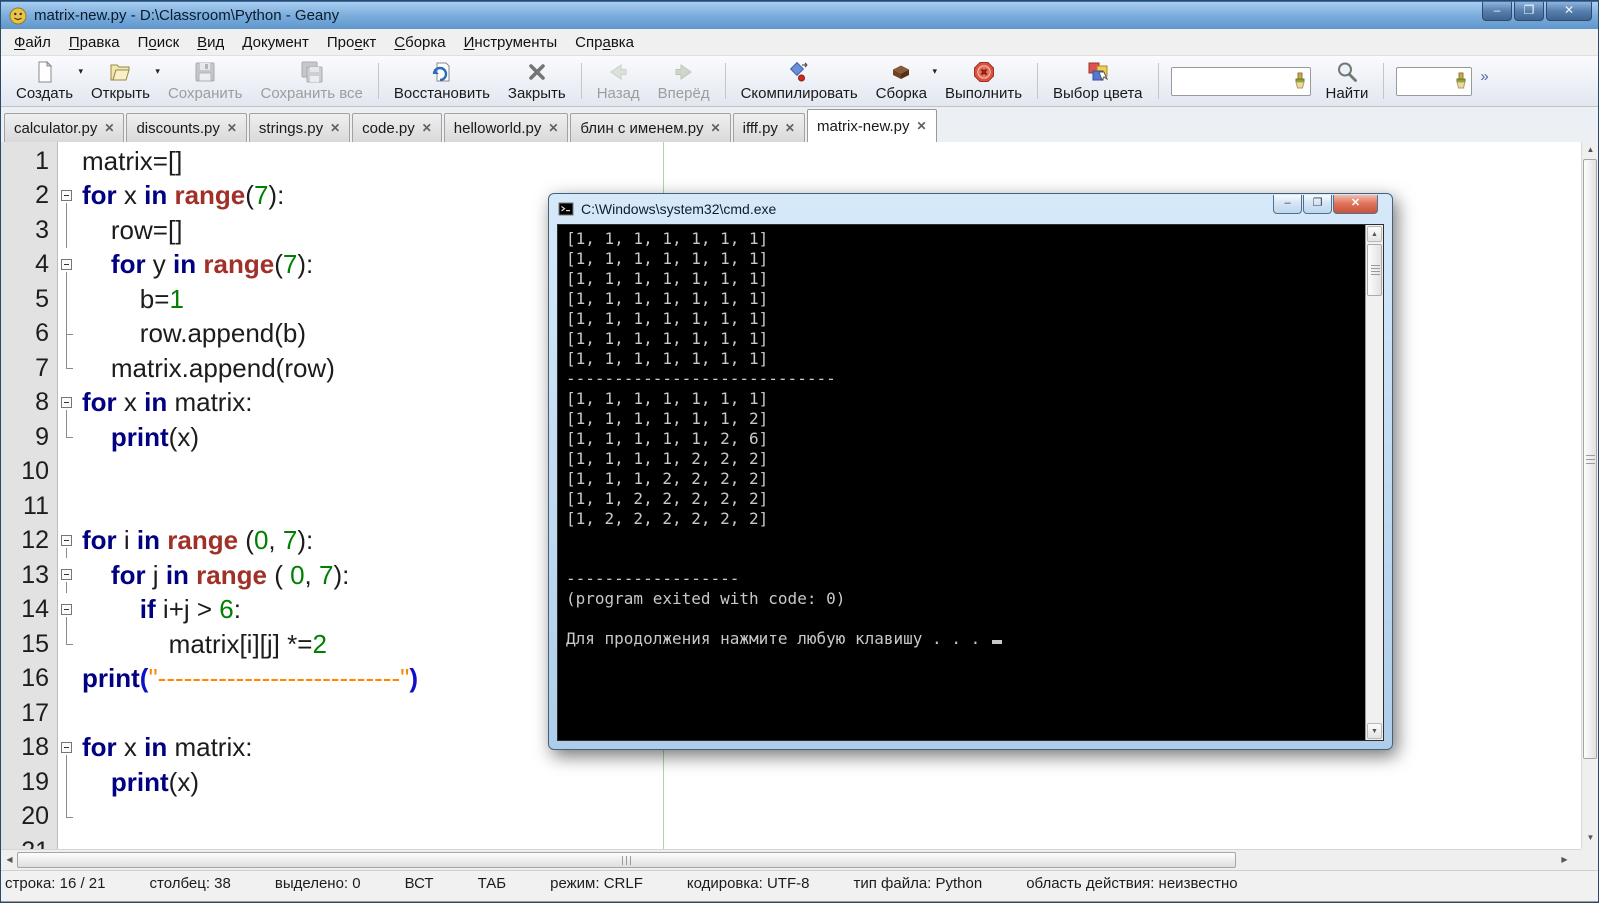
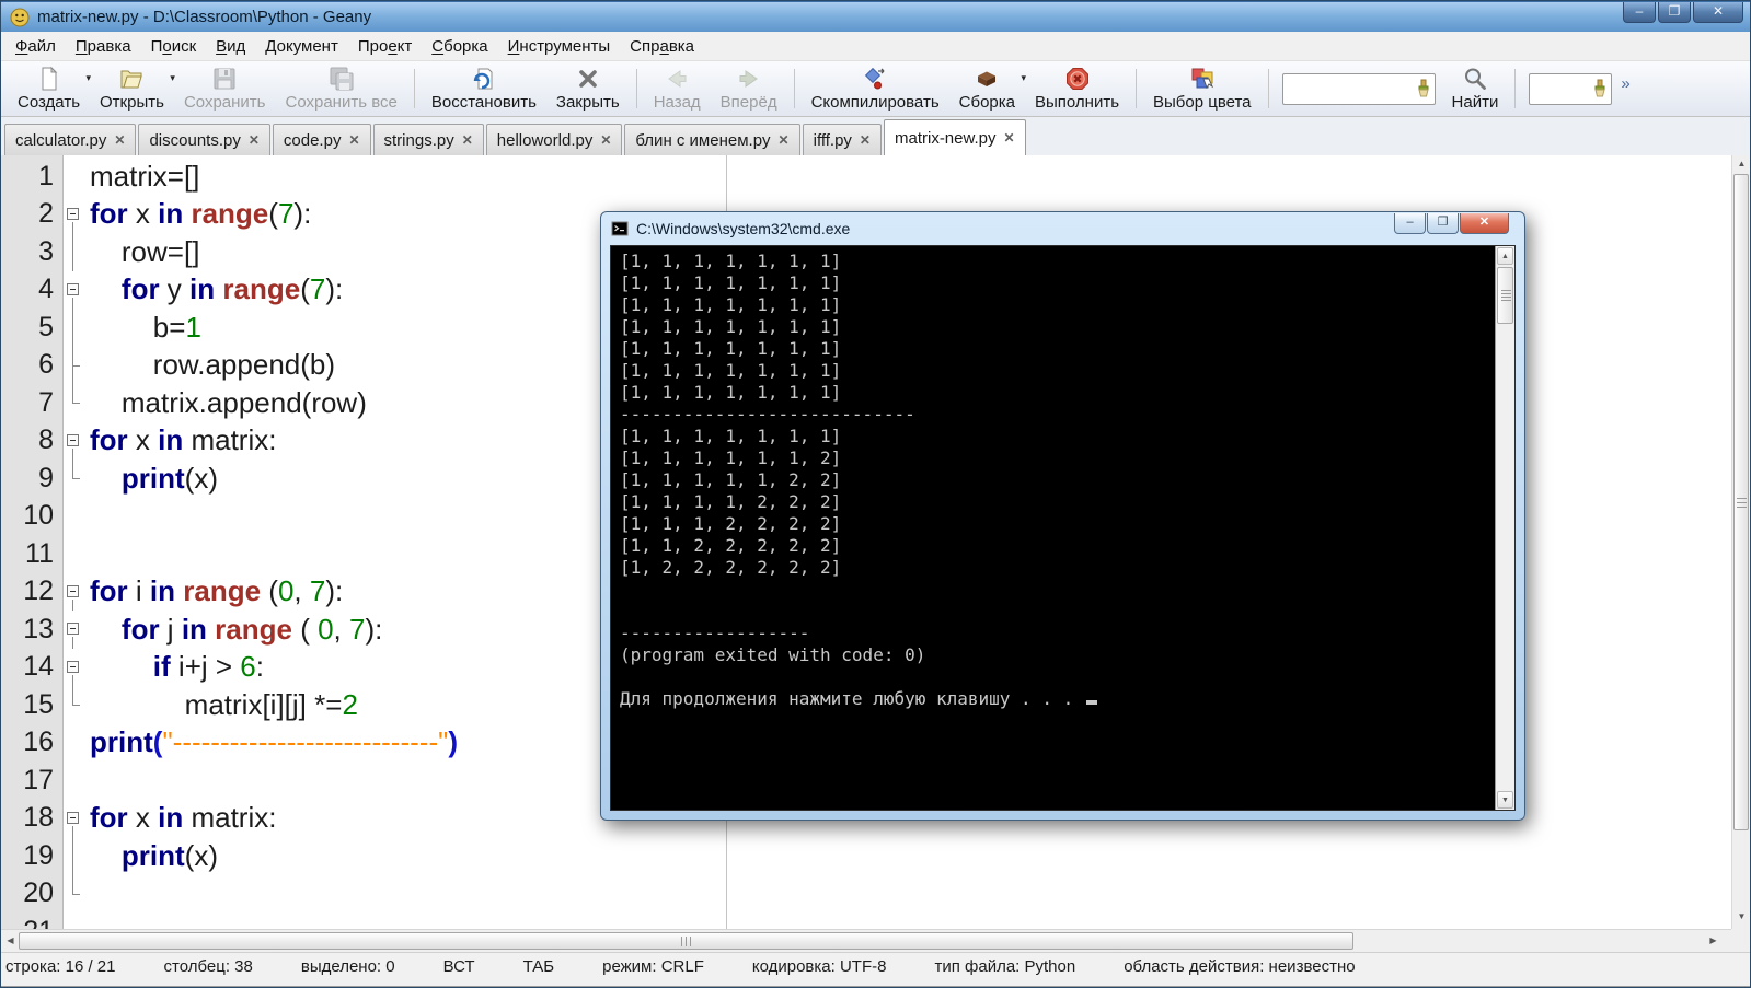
  matrix-new.py - D:\Classroom\Python - Geany
  –
  ❐
  ✕
  Файл
  Правка
  Поиск
  Вид
  Документ
  Проект
  Сборка
  Инструменты
  Справка
  ▾
  Создать
  ▾
  Открыть
  Сохранить
  Сохранить все
  Восстановить
  Закрыть
  Назад
  Вперёд
  Скомпилировать
  ▾
  Сборка
  Выполнить
  Выбор цвета
  Найти
  »
  calculator.py
  ✕
  discounts.py
  ✕
- strings.py
+ code.py
  ✕
- code.py
+ strings.py
  ✕
  helloworld.py
  ✕
  блин с именем.py
  ✕
  ifff.py
  ✕
  matrix-new.py
  ✕
  1
  matrix=[]
  2
  for x in range(7):
  3
  row=[]
  4
  for y in range(7):
  5
  b=1
  6
  row.append(b)
  7
  matrix.append(row)
  8
  for x in matrix:
  9
  print(x)
  10
  11
  12
  for i in range (0, 7):
  13
  for j in range ( 0, 7):
  14
  if i+j > 6:
  15
  matrix[i][j] *=2
  16
  print("----------------------------")
  17
  18
  for x in matrix:
  19
  print(x)
  20
  ▲
  ▼
  ◀
  ▶
  строка: 16 / 21
  столбец: 38
  выделено: 0
  ВСТ
  ТАБ
  режим: CRLF
  кодировка: UTF-8
  тип файла: Python
  область действия: неизвестно
  C:\Windows\system32\cmd.exe
  –
  ❐
  ✕
  [1, 1, 1, 1, 1, 1, 1]
  [1, 1, 1, 1, 1, 1, 1]
  [1, 1, 1, 1, 1, 1, 1]
  [1, 1, 1, 1, 1, 1, 1]
  [1, 1, 1, 1, 1, 1, 1]
  [1, 1, 1, 1, 1, 1, 1]
  [1, 1, 1, 1, 1, 1, 1]
  ----------------------------
  [1, 1, 1, 1, 1, 1, 1]
  [1, 1, 1, 1, 1, 1, 2]
- [1, 1, 1, 1, 1, 2, 6]
+ [1, 1, 1, 1, 1, 2, 2]
  [1, 1, 1, 1, 2, 2, 2]
  [1, 1, 1, 2, 2, 2, 2]
  [1, 1, 2, 2, 2, 2, 2]
  [1, 2, 2, 2, 2, 2, 2]
  ------------------
  (program exited with code: 0)
  Для продолжения нажмите любую клавишу . . .
